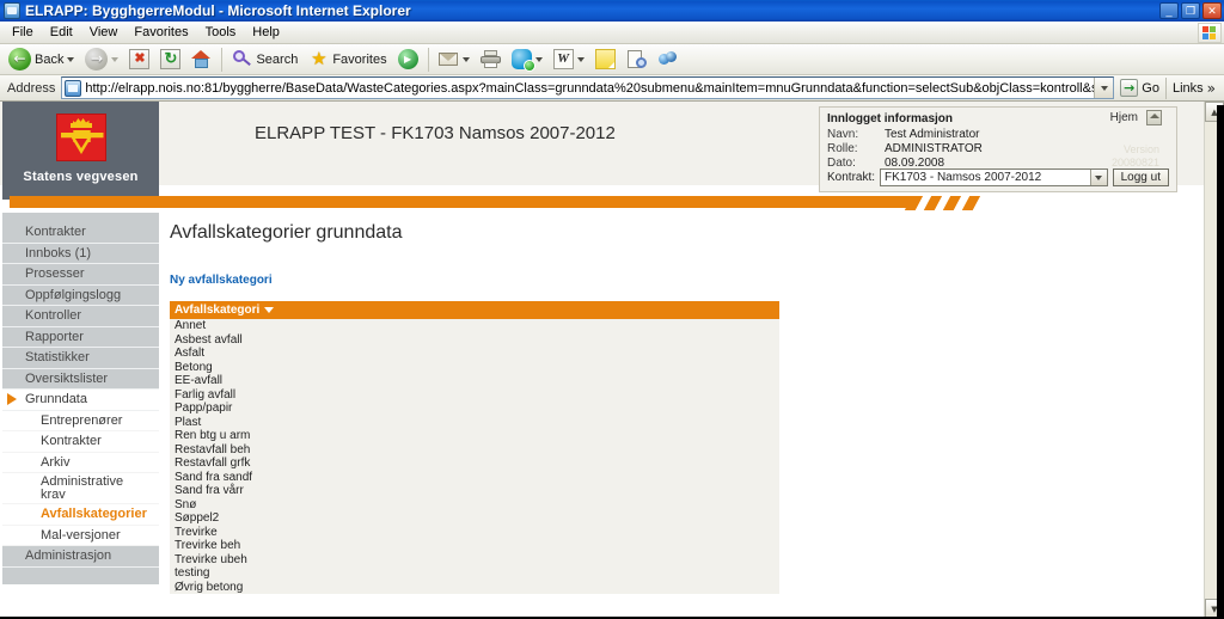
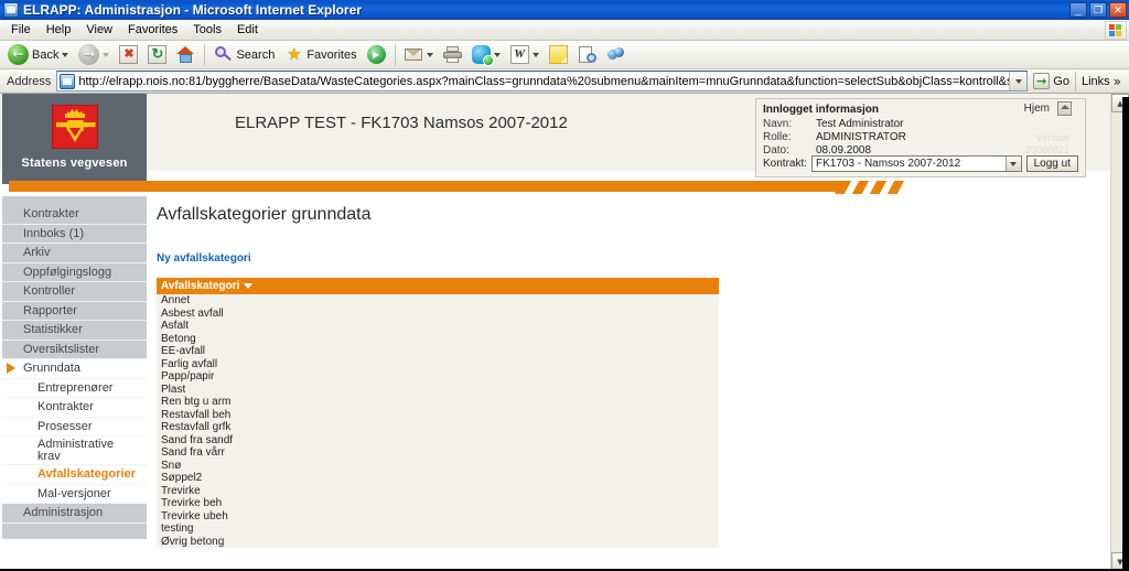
- ELRAPP: BygghgerreModul - Microsoft Internet Explorer
+ ELRAPP: Administrasjon - Microsoft Internet Explorer
  _
  ❐
  ✕
  File
- Edit
+ Help
  View
  Favorites
  Tools
- Help
+ Edit
  ←
  Back
  →
  Search
  ★
  Favorites
  Address
  http://elrapp.nois.no:81/byggherre/BaseData/WasteCategories.aspx?mainClass=grunndata%20submenu&mainItem=mnuGrunndata&function=selectSub&objClass=kontroll&
  →
  Go
  Links
  »
  Statens vegvesen
  ELRAPP TEST - FK1703 Namsos 2007-2012
  Innlogget informasjon
  Hjem
  Version
  20080821
  Navn:
  Test Administrator
  Rolle:
  ADMINISTRATOR
  Dato:
  08.09.2008
  Kontrakt:
  FK1703 - Namsos 2007-2012
  Logg ut
  Kontrakter
  Innboks (1)
- Prosesser
+ Arkiv
  Oppfølgingslogg
  Kontroller
  Rapporter
  Statistikker
  Oversiktslister
  Grunndata
  Entreprenører
  Kontrakter
- Arkiv
+ Prosesser
  Administrative
  krav
  Avfallskategorier
  Mal-versjoner
  Administrasjon
  Avfallskategorier grunndata
  Ny avfallskategori
  Avfallskategori
  Annet
  Asbest avfall
  Asfalt
  Betong
  EE-avfall
  Farlig avfall
  Papp/papir
  Plast
  Ren btg u arm
  Restavfall beh
  Restavfall grfk
  Sand fra sandf
  Sand fra vårr
  Snø
  Søppel2
  Trevirke
  Trevirke beh
  Trevirke ubeh
  testing
  Øvrig betong
  ▲
  ▼
